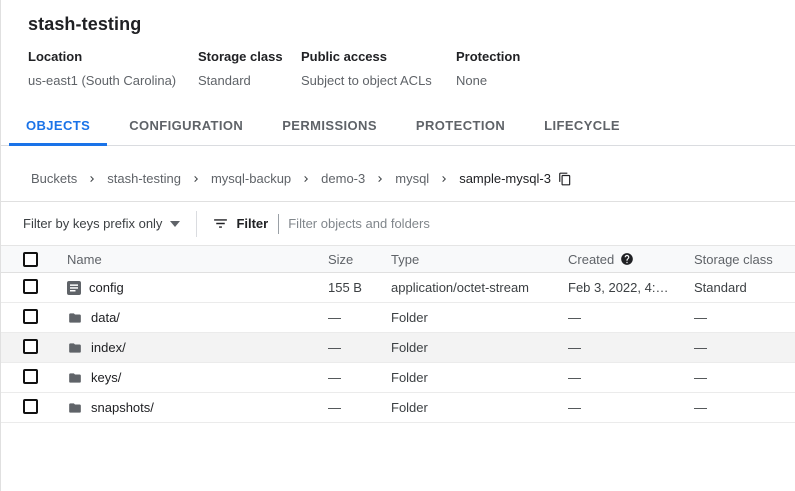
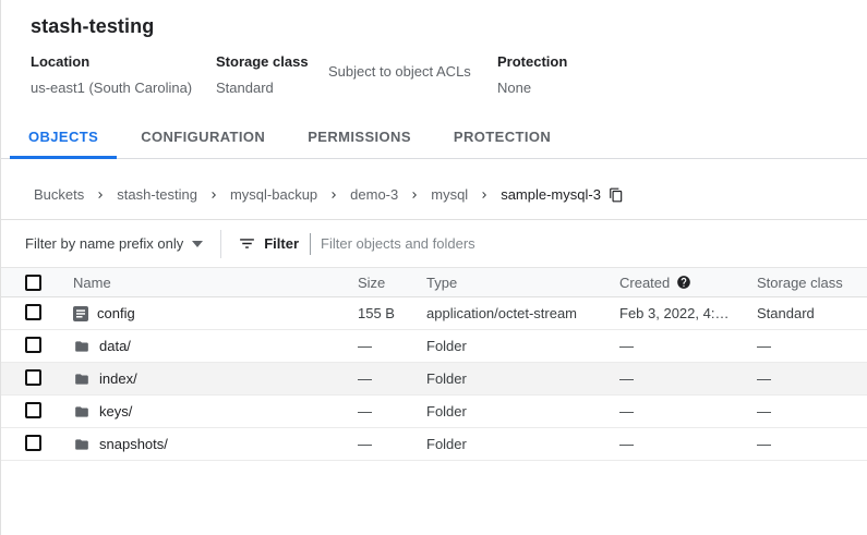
  stash-testing
  Location
  us-east1 (South Carolina)
  Storage class
  Standard
- Public access
  Subject to object ACLs
  Protection
  None
  OBJECTS
  CONFIGURATION
  PERMISSIONS
  PROTECTION
- LIFECYCLE
  Buckets
  stash-testing
  mysql-backup
  demo-3
  mysql
  sample-mysql-3
- Filter by keys prefix only
+ Filter by name prefix only
  Filter
  Filter objects and folders
  Name
  Size
  Type
  Created
  Storage class
  config
  155 B
  application/octet-stream
  Feb 3, 2022, 4:…
  Standard
  data/
  —
  Folder
  —
  —
  index/
  —
  Folder
  —
  —
  keys/
  —
  Folder
  —
  —
  snapshots/
  —
  Folder
  —
  —
